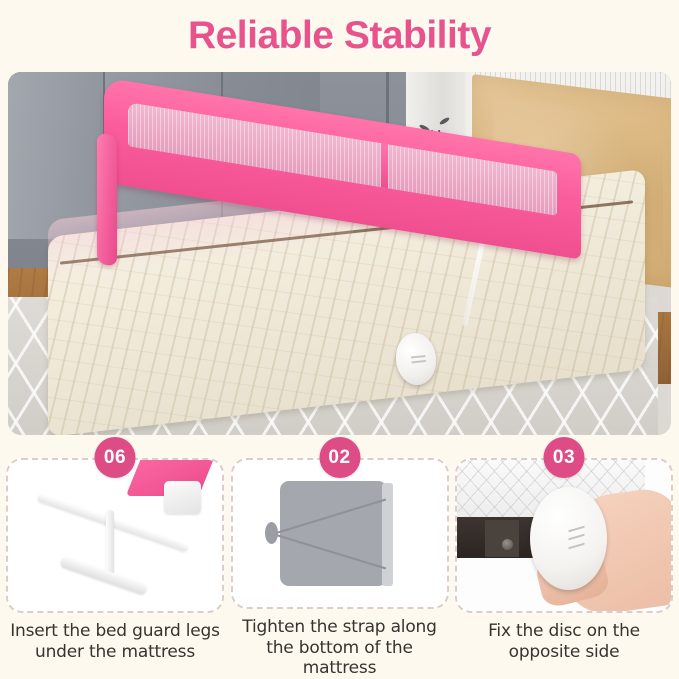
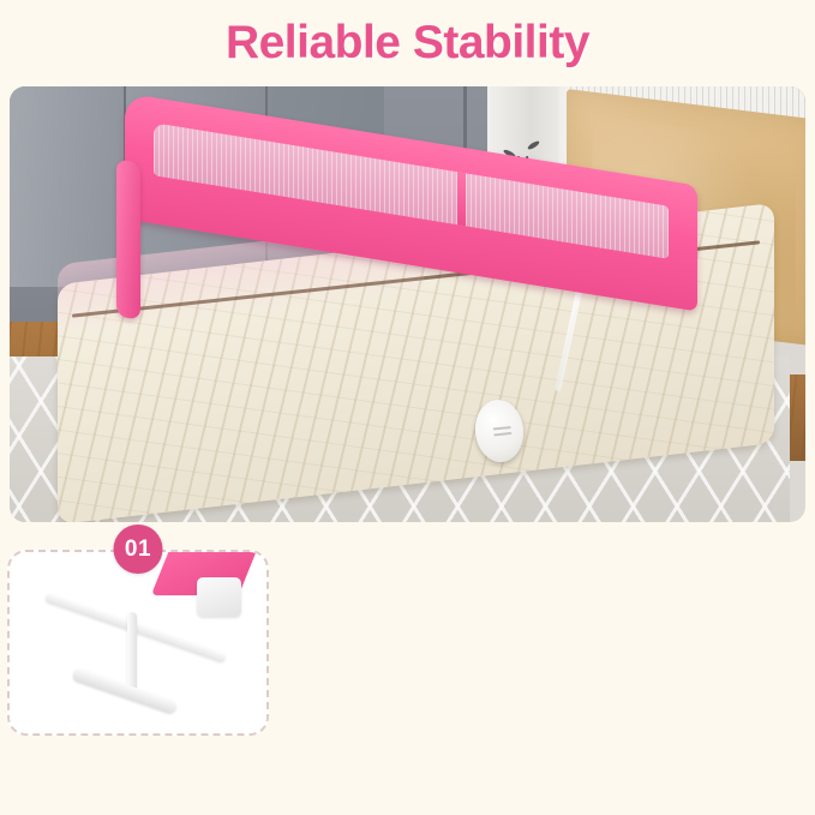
  Reliable Stability
- 06
+ 01
- Insert the bed guard legs under the mattress
- 02
- Tighten the strap along the bottom of the mattress
- 03
- Fix the disc on the opposite side
